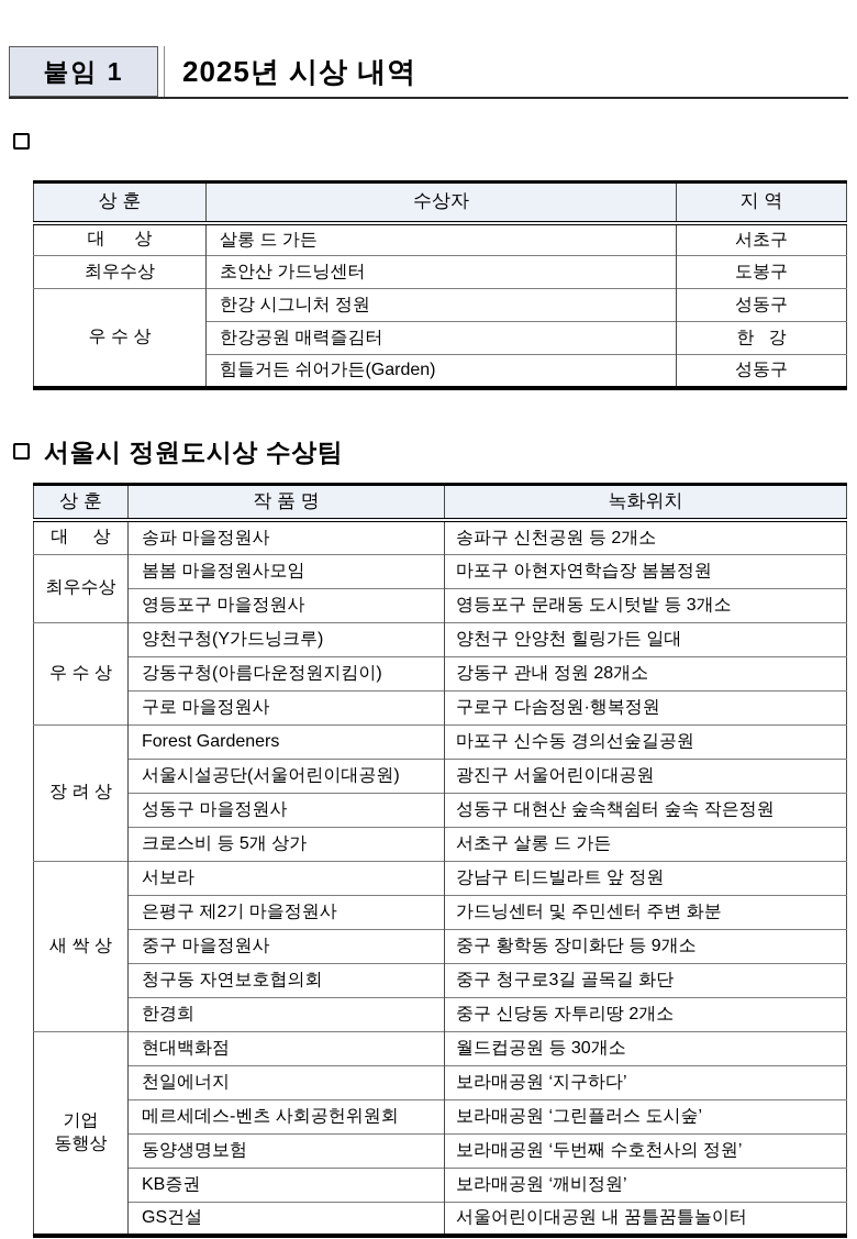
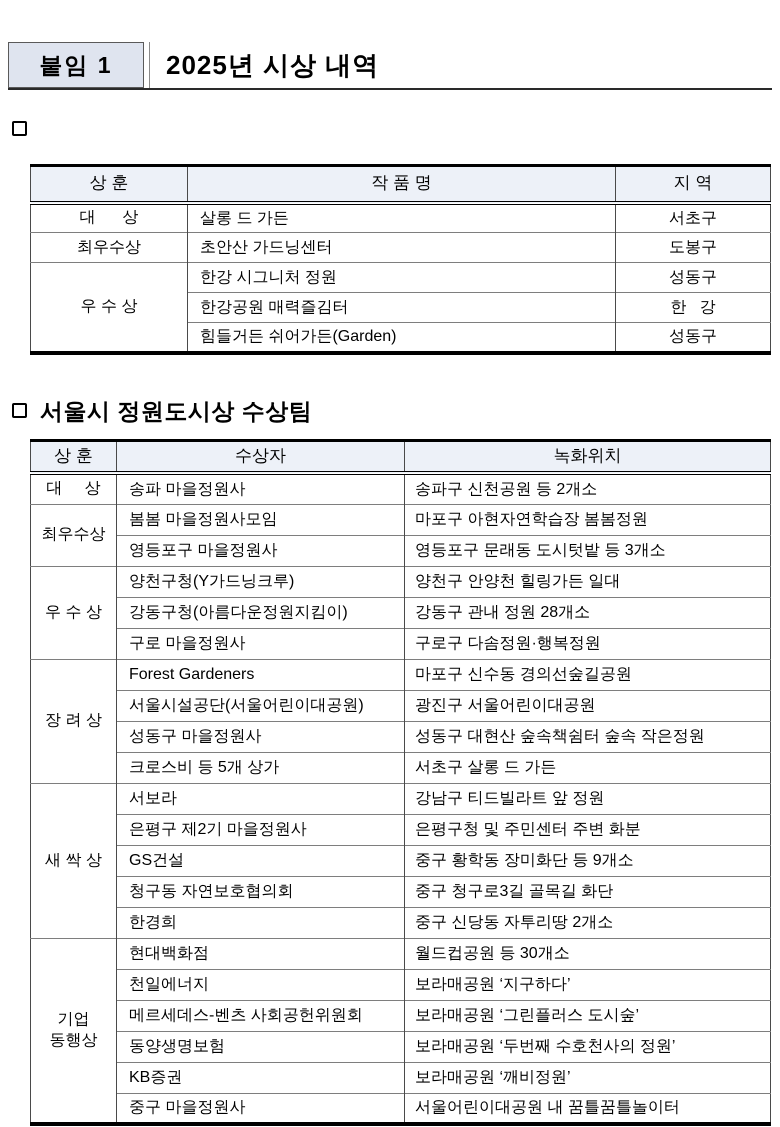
  붙임 1
  2025년 시상 내역
- 상 훈	수상자	지 역
+ 상 훈	작 품 명	지 역
  대 상	살롱 드 가든	서초구
  최우수상	초안산 가드닝센터	도봉구
  우 수 상	한강 시그니처 정원	성동구
  한강공원 매력즐김터	한 강
  힘들거든 쉬어가든(Garden)	성동구
  서울시 정원도시상 수상팀
- 상 훈	작 품 명	녹화위치
+ 상 훈	수상자	녹화위치
  대 상	송파 마을정원사	송파구 신천공원 등 2개소
  최우수상	봄봄 마을정원사모임	마포구 아현자연학습장 봄봄정원
  영등포구 마을정원사	영등포구 문래동 도시텃밭 등 3개소
  우 수 상	양천구청(Y가드닝크루)	양천구 안양천 힐링가든 일대
  강동구청(아름다운정원지킴이)	강동구 관내 정원 28개소
  구로 마을정원사	구로구 다솜정원·행복정원
  장 려 상	Forest Gardeners	마포구 신수동 경의선숲길공원
  서울시설공단(서울어린이대공원)	광진구 서울어린이대공원
  성동구 마을정원사	성동구 대현산 숲속책쉼터 숲속 작은정원
  크로스비 등 5개 상가	서초구 살롱 드 가든
  새 싹 상	서보라	강남구 티드빌라트 앞 정원
- 은평구 제2기 마을정원사	가드닝센터 및 주민센터 주변 화분
+ 은평구 제2기 마을정원사	은평구청 및 주민센터 주변 화분
- 중구 마을정원사	중구 황학동 장미화단 등 9개소
+ GS건설	중구 황학동 장미화단 등 9개소
  청구동 자연보호협의회	중구 청구로3길 골목길 화단
  한경희	중구 신당동 자투리땅 2개소
  기업 동행상	현대백화점	월드컵공원 등 30개소
  천일에너지	보라매공원 ‘지구하다’
  메르세데스-벤츠 사회공헌위원회	보라매공원 ‘그린플러스 도시숲’
  동양생명보험	보라매공원 ‘두번째 수호천사의 정원’
  KB증권	보라매공원 ‘깨비정원’
- GS건설	서울어린이대공원 내 꿈틀꿈틀놀이터
+ 중구 마을정원사	서울어린이대공원 내 꿈틀꿈틀놀이터
